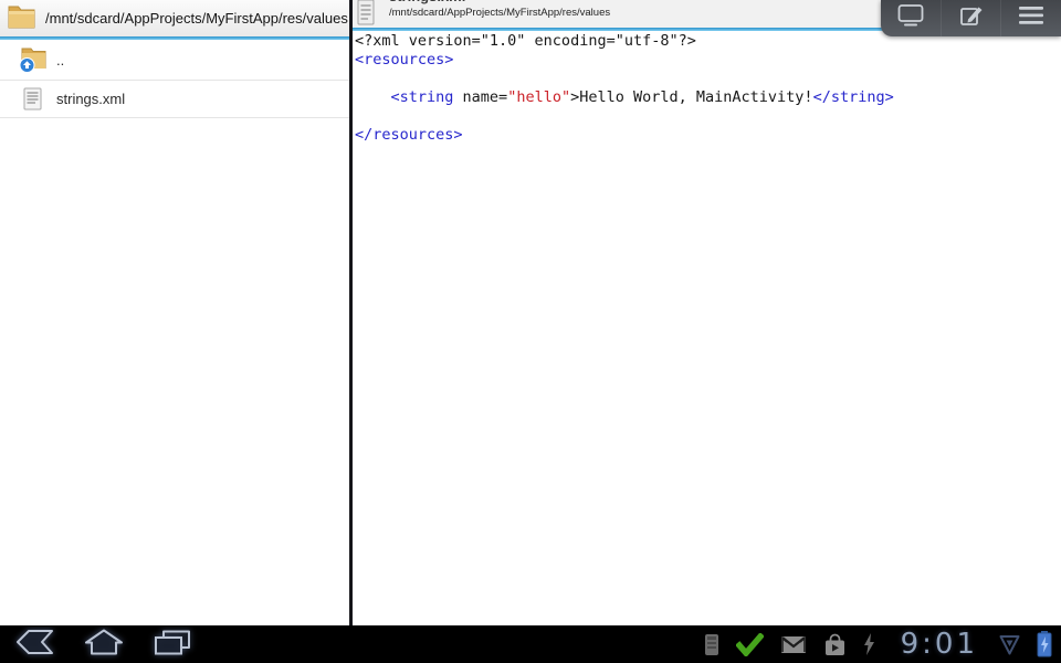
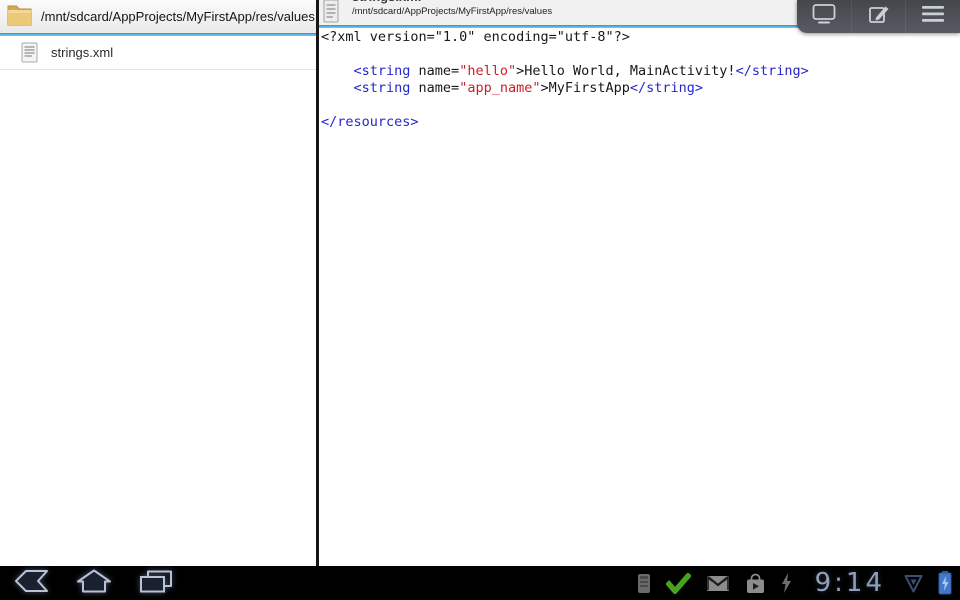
  /mnt/sdcard/AppProjects/MyFirstApp/res/values
- ..
  strings.xml
  /mnt/sdcard/AppProjects/MyFirstApp/res/values
  <?xml version="1.0" encoding="utf-8"?>
- <resources>
  <string name="hello">Hello World, MainActivity!</string>
+ <string name="app_name">MyFirstApp</string>
  </resources>
- 9:01
+ 9:14
